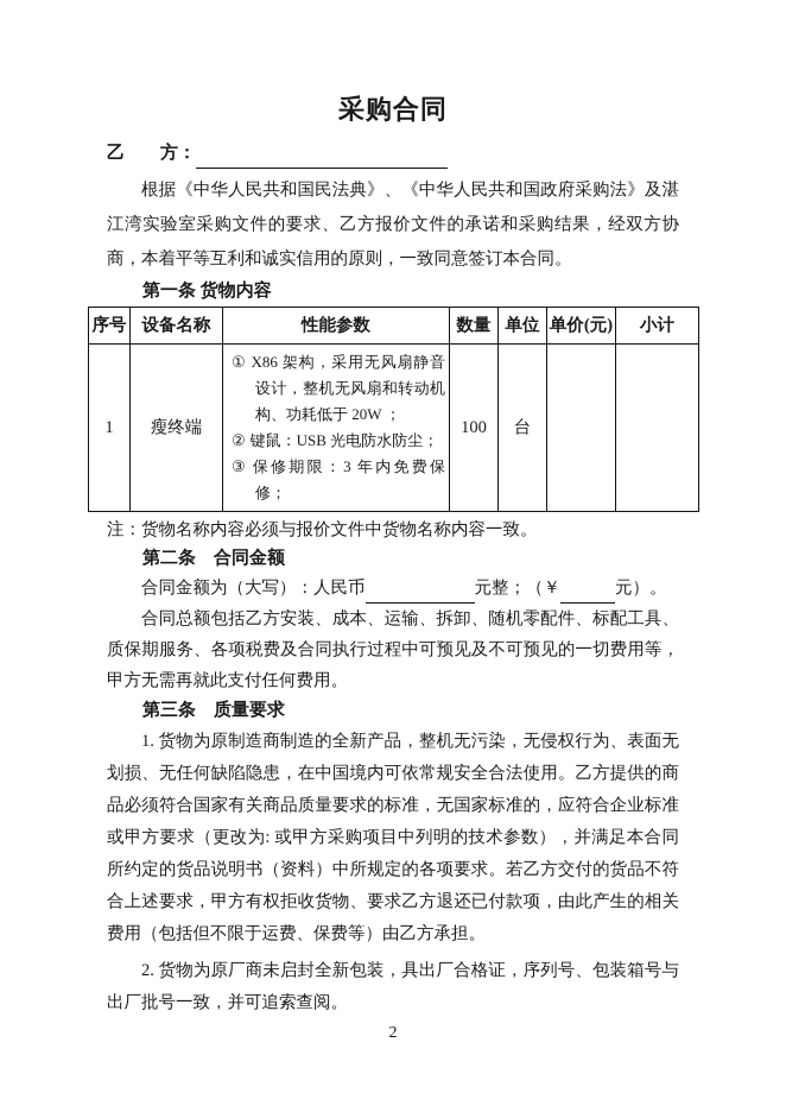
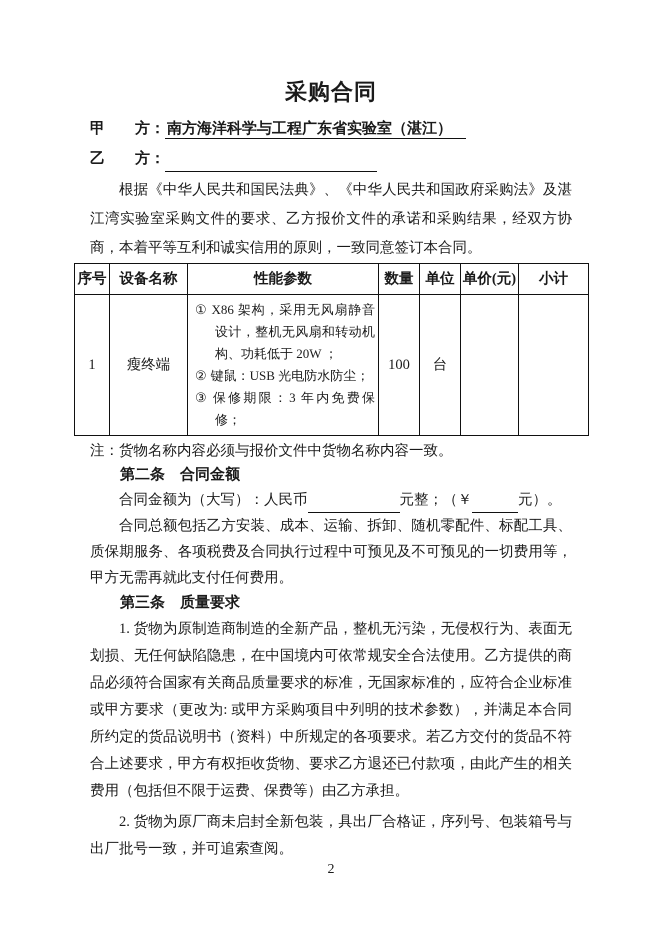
  采购合同
+ 甲 方： 南方海洋科学与工程广东省实验室（湛江）
  乙 方：
  根据《中华人民共和国民法典》、《中华人民共和国政府采购法》及湛江湾实验室采购文件的要求、乙方报价文件的承诺和采购结果，经双方协商，本着平等互利和诚实信用的原则，一致同意签订本合同。
- 第一条 货物内容
  序号	设备名称	性能参数	数量	单位	单价(元)	小计
  1	瘦终端	① X86 架构，采用无风扇静音设计，整机无风扇和转动机构、功耗低于 20W ； ② 键鼠：USB 光电防水防尘； ③ 保修期限：3 年内免费保修；	100	台
  注：货物名称内容必须与报价文件中货物名称内容一致。
  第二条 合同金额
  合同金额为（大写）：人民币 元整；（￥ 元）。
  合同总额包括乙方安装、成本、运输、拆卸、随机零配件、标配工具、质保期服务、各项税费及合同执行过程中可预见及不可预见的一切费用等，甲方无需再就此支付任何费用。
  第三条 质量要求
  1. 货物为原制造商制造的全新产品，整机无污染，无侵权行为、表面无划损、无任何缺陷隐患，在中国境内可依常规安全合法使用。乙方提供的商品必须符合国家有关商品质量要求的标准，无国家标准的，应符合企业标准或甲方要求（更改为: 或甲方采购项目中列明的技术参数），并满足本合同所约定的货品说明书（资料）中所规定的各项要求。若乙方交付的货品不符合上述要求，甲方有权拒收货物、要求乙方退还已付款项，由此产生的相关费用（包括但不限于运费、保费等）由乙方承担。
  2. 货物为原厂商未启封全新包装，具出厂合格证，序列号、包装箱号与出厂批号一致，并可追索查阅。
  2
